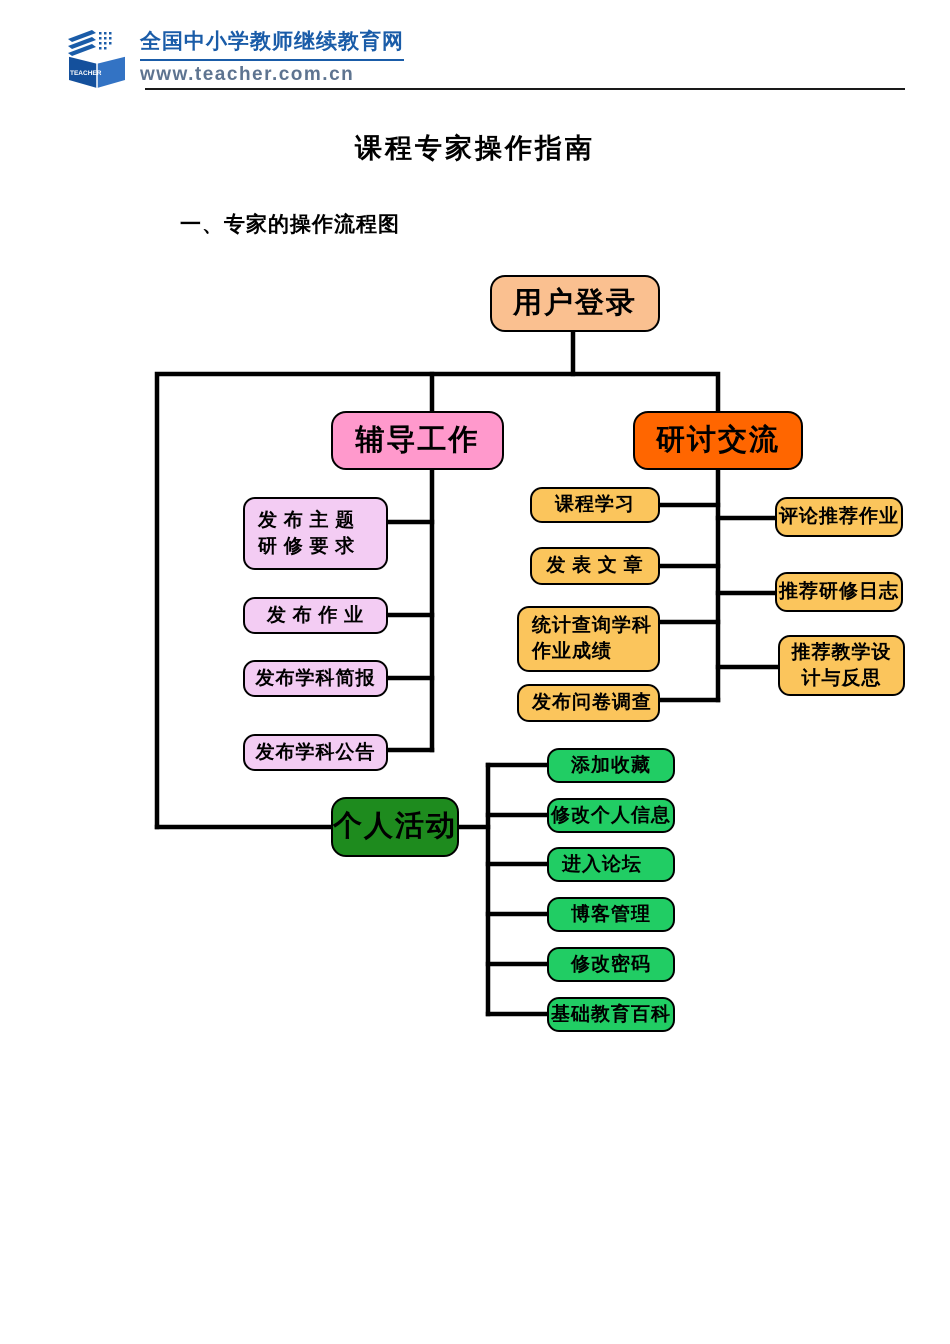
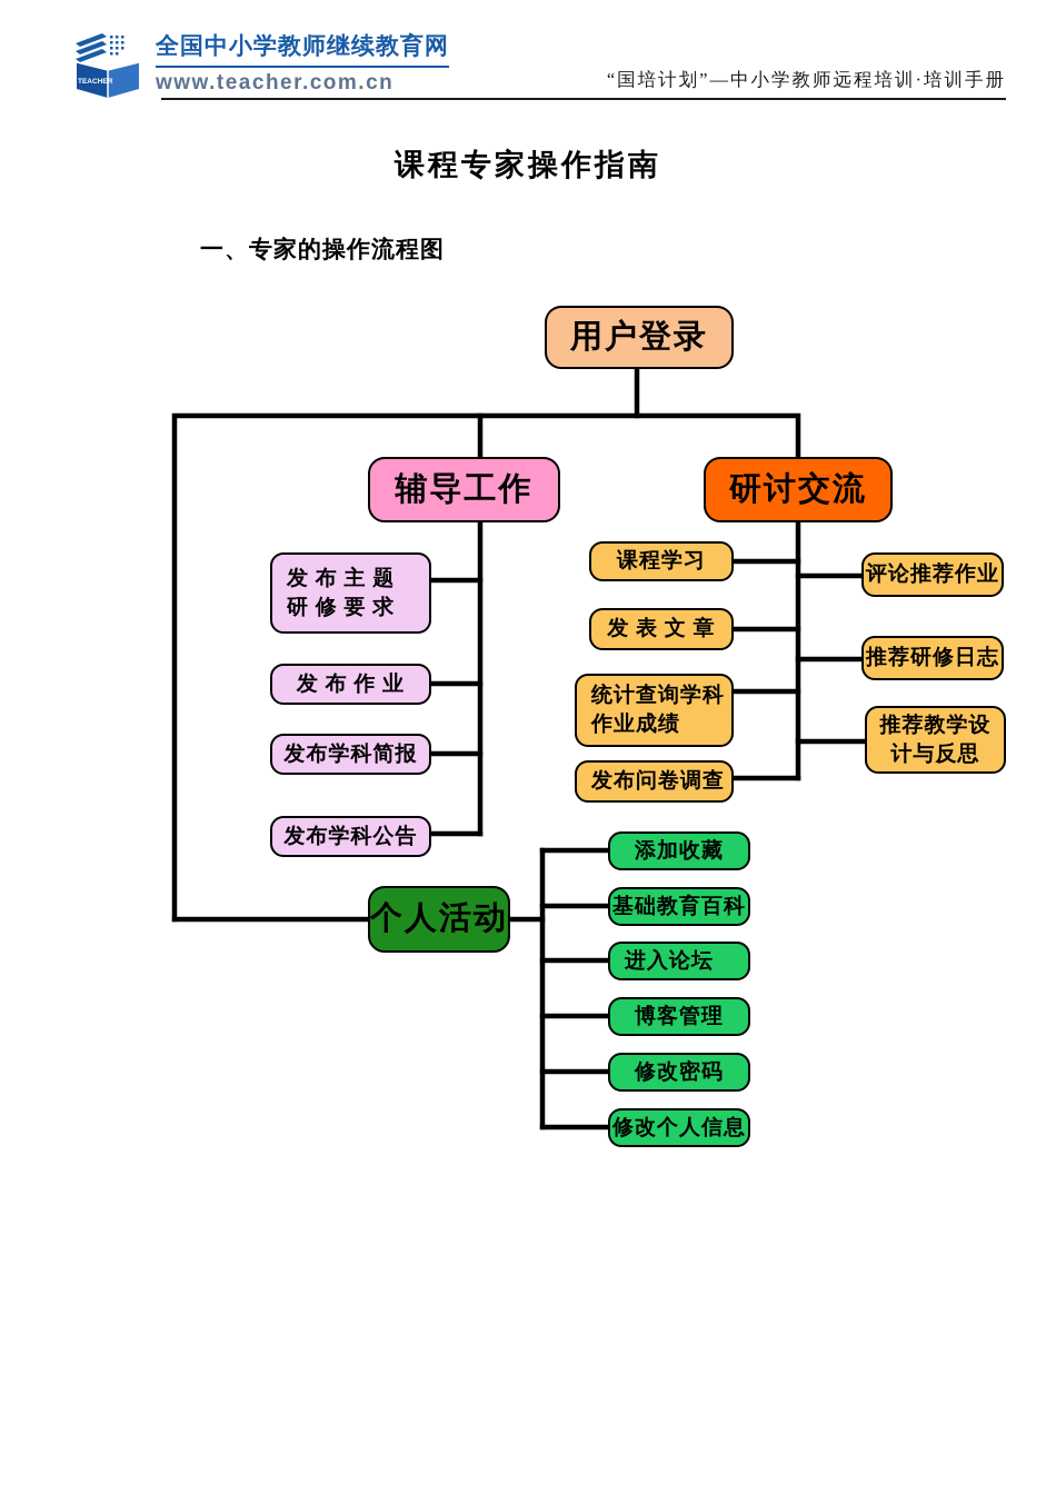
  全国中小学教师继续教育网
  www.teacher.com.cn
+ “国培计划”—中小学教师远程培训·培训手册
  课程专家操作指南
  一、专家的操作流程图
  用户登录
  辅导工作
  研讨交流
  发 布 主 题
  研 修 要 求
  发 布 作 业
  发布学科简报
  发布学科公告
  课程学习
  发 表 文 章
  统计查询学科
  作业成绩
  发布问卷调查
  评论推荐作业
  推荐研修日志
  推荐教学设
  计与反思
  个人活动
  添加收藏
- 修改个人信息
+ 基础教育百科
  进入论坛
  博客管理
  修改密码
- 基础教育百科
+ 修改个人信息
